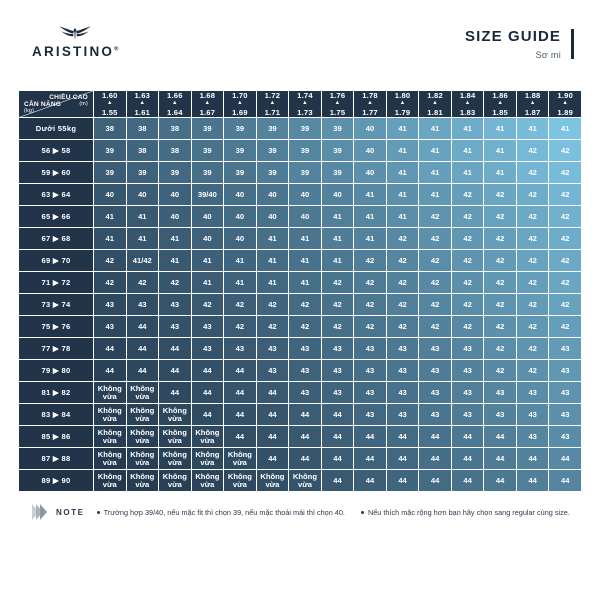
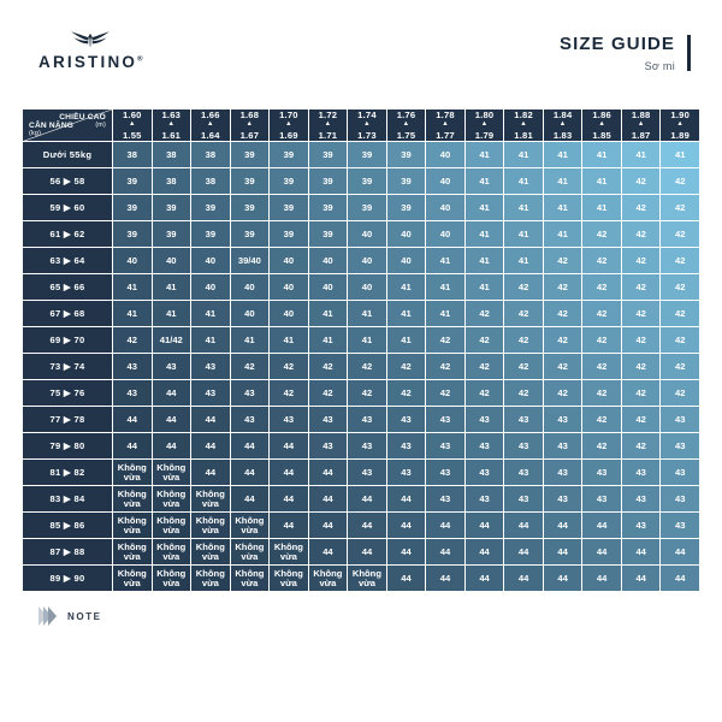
  ARISTINO
  SIZE GUIDE
  Sơ mi
  	1.601.55	1.631.61	1.661.64	1.681.67	1.701.69	1.721.71	1.741.73	1.761.75	1.781.77	1.801.79	1.821.81	1.841.83	1.861.85	1.881.87	1.901.89
  Dưới 55kg	38	38	38	39	39	39	39	39	40	41	41	41	41	41	41
  56 ▶ 58	39	38	38	39	39	39	39	39	40	41	41	41	41	42	42
  59 ▶ 60	39	39	39	39	39	39	39	39	40	41	41	41	41	42	42
+ 61 ▶ 62	39	39	39	39	39	39	40	40	40	41	41	41	42	42	42
  63 ▶ 64	40	40	40	39/40	40	40	40	40	41	41	41	42	42	42	42
  65 ▶ 66	41	41	40	40	40	40	40	41	41	41	42	42	42	42	42
  67 ▶ 68	41	41	41	40	40	41	41	41	41	42	42	42	42	42	42
  69 ▶ 70	42	41/42	41	41	41	41	41	41	42	42	42	42	42	42	42
- 71 ▶ 72	42	42	42	41	41	41	41	42	42	42	42	42	42	42	42
  73 ▶ 74	43	43	43	42	42	42	42	42	42	42	42	42	42	42	42
  75 ▶ 76	43	44	43	43	42	42	42	42	42	42	42	42	42	42	42
  77 ▶ 78	44	44	44	43	43	43	43	43	43	43	43	43	42	42	43
  79 ▶ 80	44	44	44	44	44	43	43	43	43	43	43	43	42	42	43
  81 ▶ 82	Không vừa	Không vừa	44	44	44	44	43	43	43	43	43	43	43	43	43
  83 ▶ 84	Không vừa	Không vừa	Không vừa	44	44	44	44	44	43	43	43	43	43	43	43
  85 ▶ 86	Không vừa	Không vừa	Không vừa	Không vừa	44	44	44	44	44	44	44	44	44	43	43
  87 ▶ 88	Không vừa	Không vừa	Không vừa	Không vừa	Không vừa	44	44	44	44	44	44	44	44	44	44
  89 ▶ 90	Không vừa	Không vừa	Không vừa	Không vừa	Không vừa	Không vừa	Không vừa	44	44	44	44	44	44	44	44
  NOTE
- Trường hợp 39/40, nếu mặc fit thì chọn 39, nếu mặc thoải mái thì chọn 40.
- Nếu thích mặc rộng hơn bạn hãy chọn sang regular cùng size.
